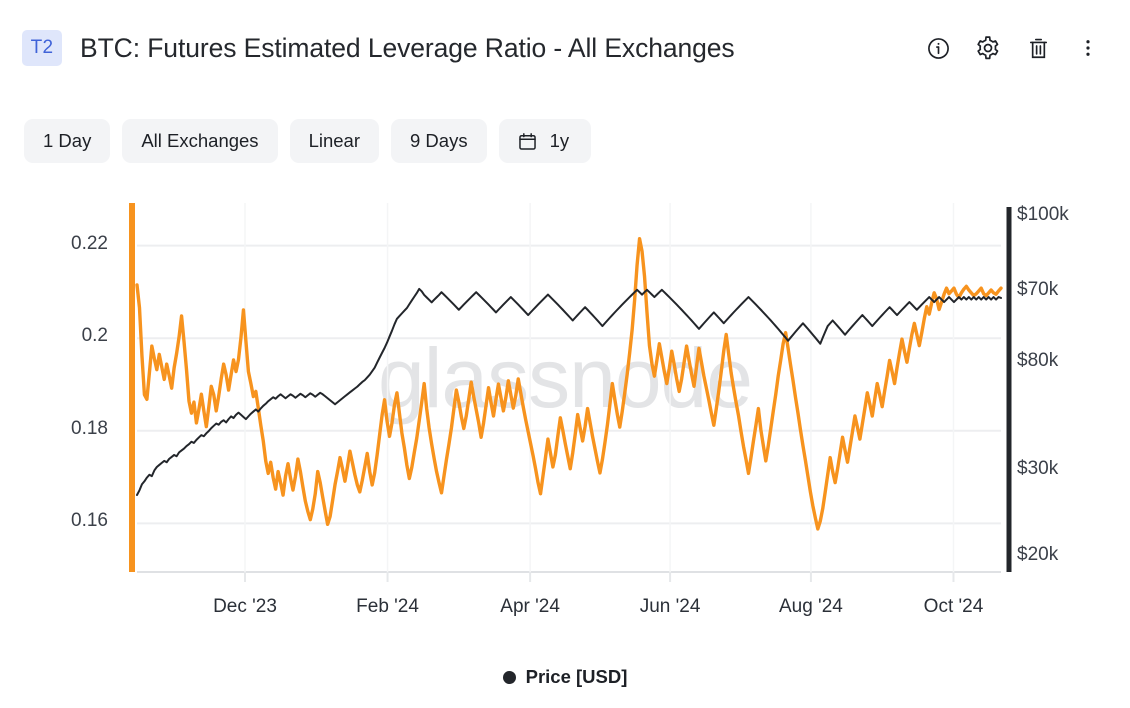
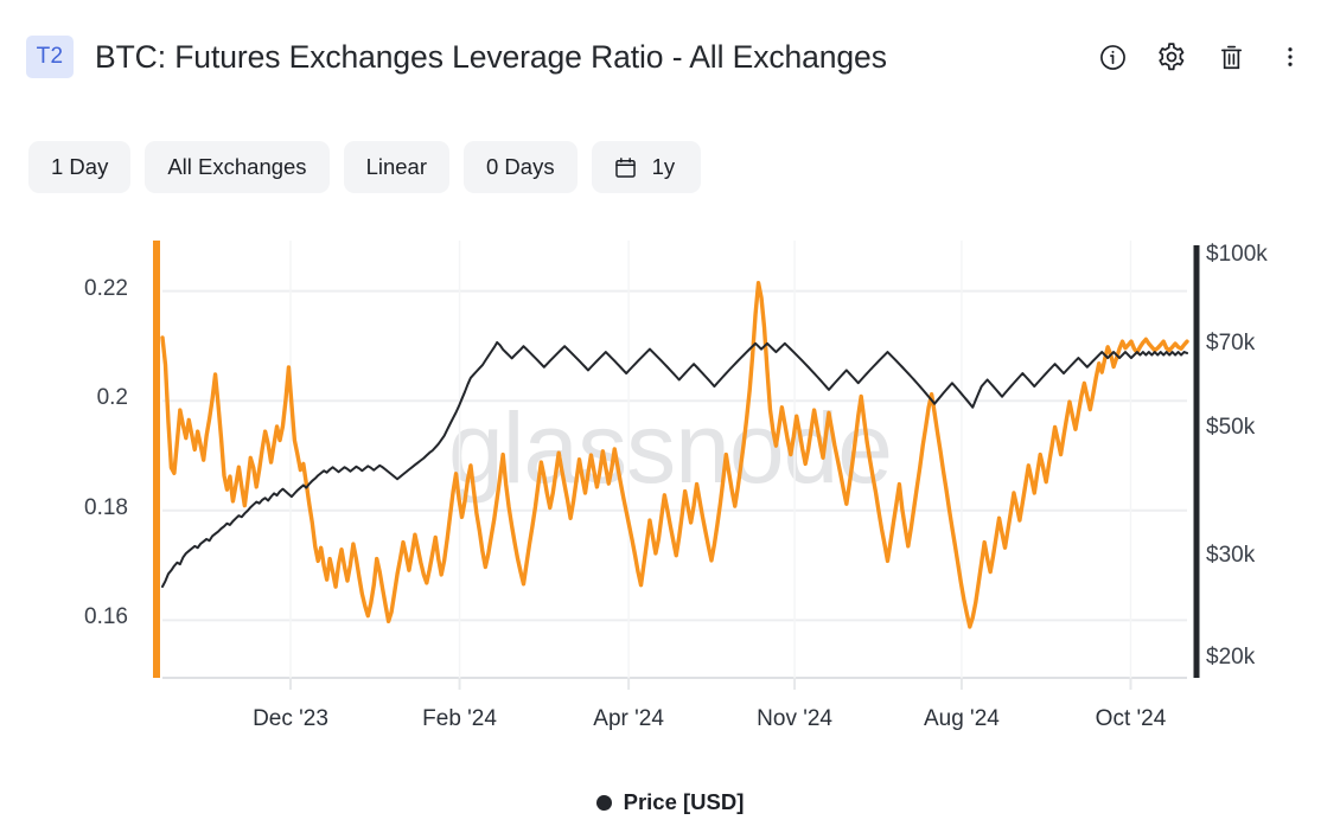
  T2
- BTC: Futures Estimated Leverage Ratio - All Exchanges
+ BTC: Futures Exchanges Leverage Ratio - All Exchanges
  1 Day
  All Exchanges
  Linear
- 9 Days
+ 0 Days
  1y
  glassnoe
  0.22
  0.2
  0.18
  0.16
  $100k
  $70k
- $80k
+ $50k
  $30k
  $20k
  Dec '23
  Feb '24
  Apr '24
- Jun '24
+ Nov '24
  Aug '24
  Oct '24
  Price [USD]
